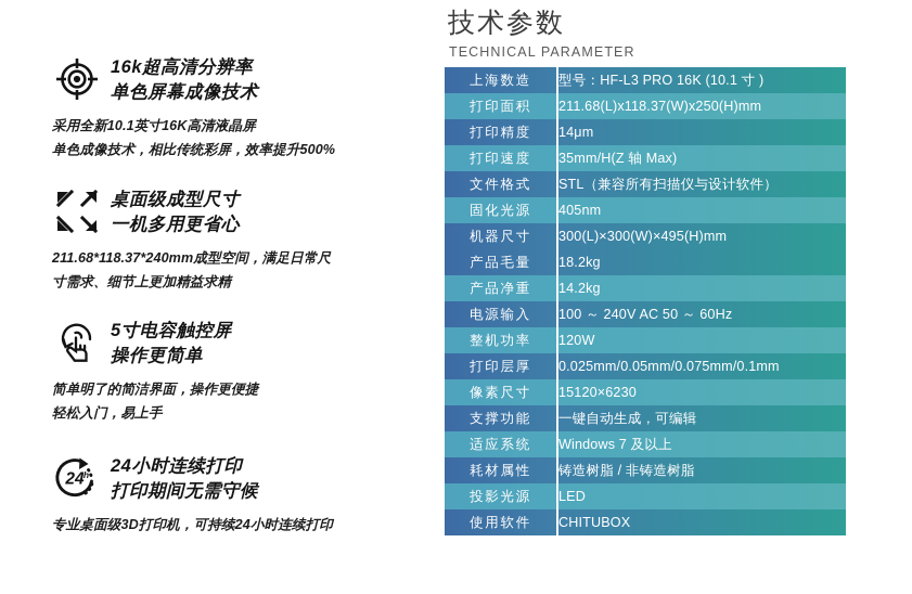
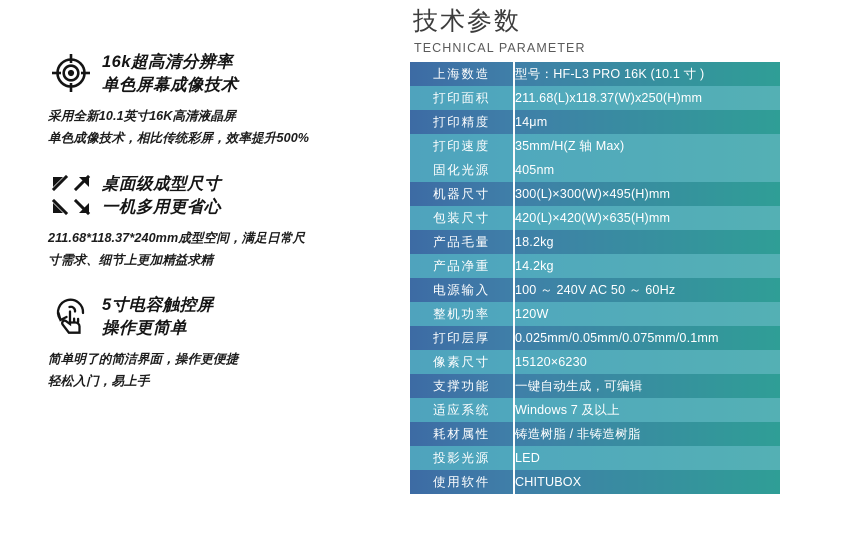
  16k超高清分辨率
  单色屏幕成像技术
  采用全新10.1英寸16K高清液晶屏
  单色成像技术，相比传统彩屏，效率提升500%
  桌面级成型尺寸
  一机多用更省心
  211.68*118.37*240mm成型空间，满足日常尺
  寸需求、细节上更加精益求精
  5寸电容触控屏
  操作更简单
  简单明了的简洁界面，操作更便捷
  轻松入门，易上手
- 24
- h
- 24小时连续打印
- 打印期间无需守候
- 专业桌面级3D打印机，可持续24小时连续打印
  技术参数
  TECHNICAL PARAMETER
  上海数造	型号：HF-L3 PRO 16K (10.1 寸 )
  打印面积	211.68(L)x118.37(W)x250(H)mm
  打印精度	14μm
  打印速度	35mm/H(Z 轴 Max)
- 文件格式	STL（兼容所有扫描仪与设计软件）
  固化光源	405nm
  机器尺寸	300(L)×300(W)×495(H)mm
+ 包装尺寸	420(L)×420(W)×635(H)mm
  产品毛量	18.2kg
  产品净重	14.2kg
  电源输入	100 ～ 240V AC 50 ～ 60Hz
  整机功率	120W
  打印层厚	0.025mm/0.05mm/0.075mm/0.1mm
  像素尺寸	15120×6230
  支撑功能	一键自动生成，可编辑
  适应系统	Windows 7 及以上
  耗材属性	铸造树脂 / 非铸造树脂
  投影光源	LED
  使用软件	CHITUBOX
